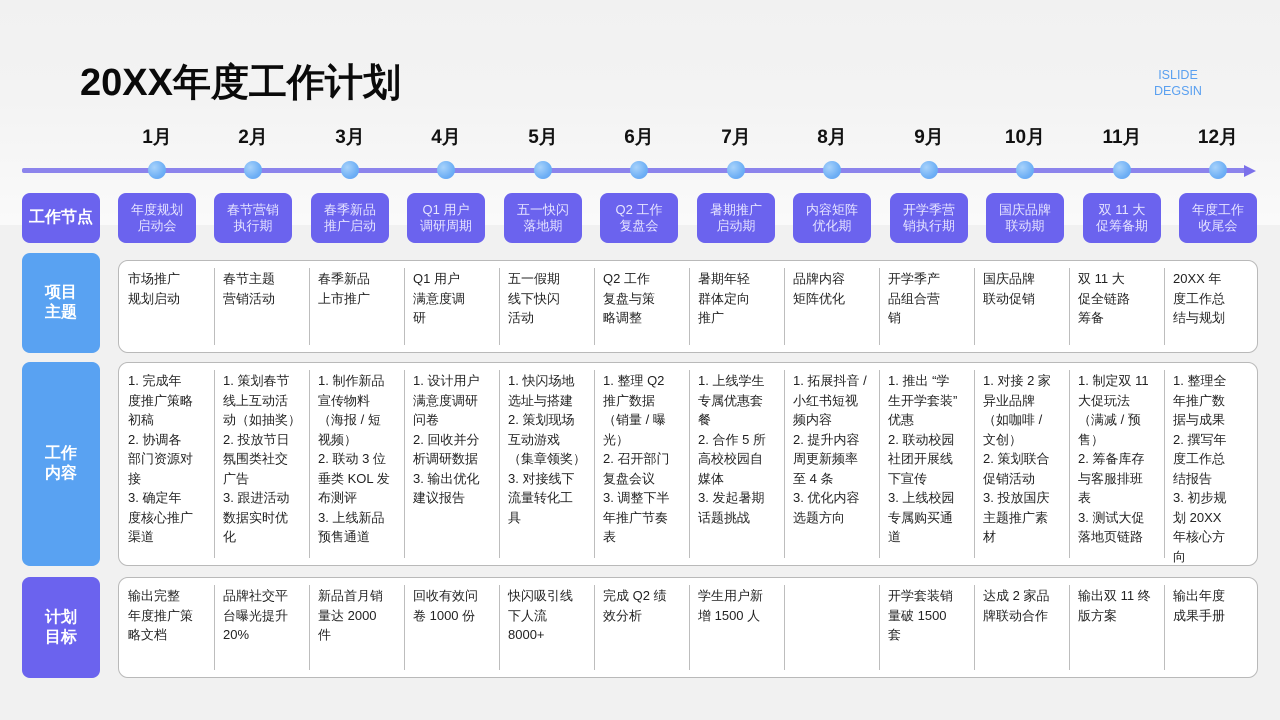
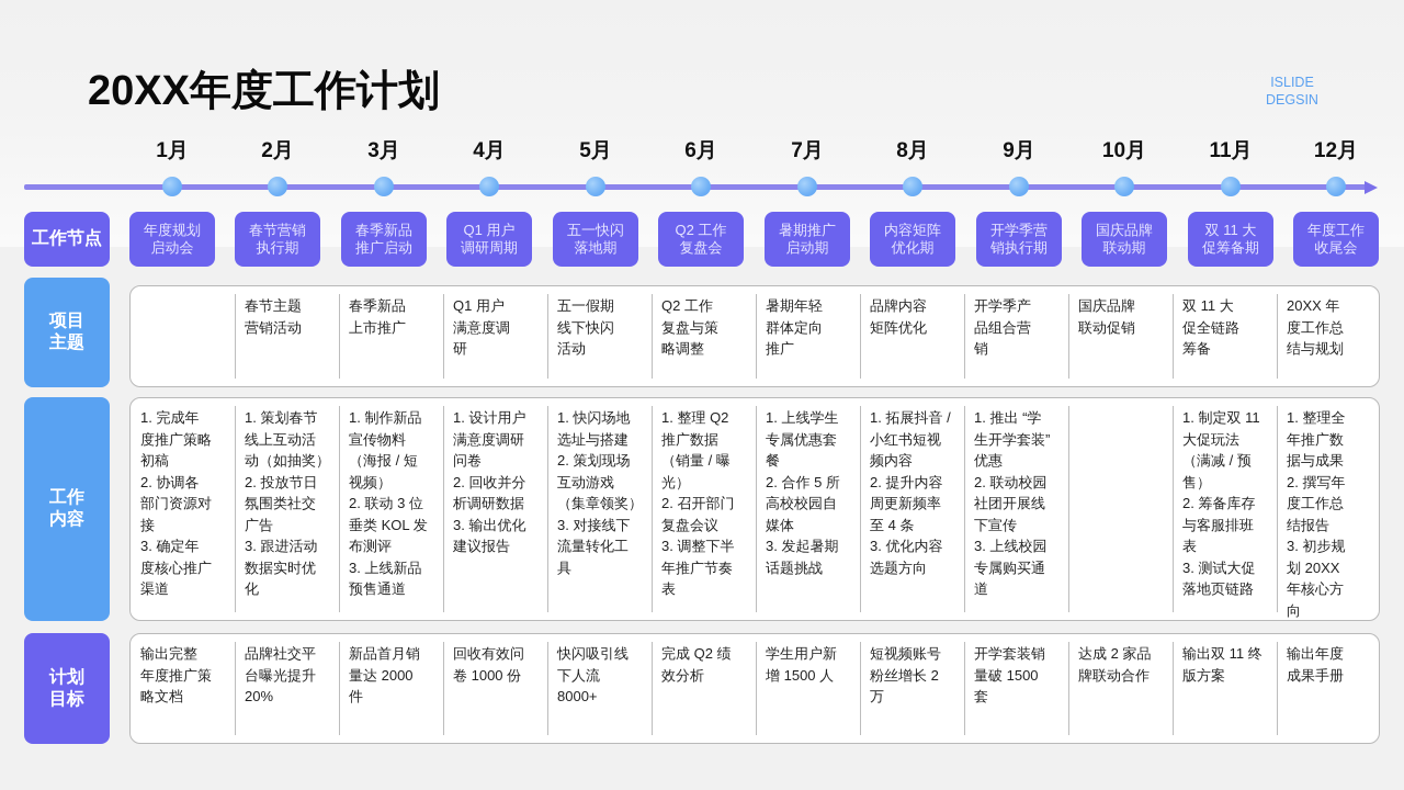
  20XX年度工作计划
  ISLIDE
  DEGSIN
  1月
  2月
  3月
  4月
  5月
  6月
  7月
  8月
  9月
  10月
  11月
  12月
  工作节点
  项目
  主题
  工作
  内容
  计划
  目标
  年度规划
  启动会
  春节营销
  执行期
  春季新品
  推广启动
  Q1 用户
  调研周期
  五一快闪
  落地期
  Q2 工作
  复盘会
  暑期推广
  启动期
  内容矩阵
  优化期
  开学季营
  销执行期
  国庆品牌
  联动期
  双 11 大
  促筹备期
  年度工作
  收尾会
- 市场推广
- 规划启动
  春节主题
  营销活动
  春季新品
  上市推广
  Q1 用户
  满意度调
  研
  五一假期
  线下快闪
  活动
  Q2 工作
  复盘与策
  略调整
  暑期年轻
  群体定向
  推广
  品牌内容
  矩阵优化
  开学季产
  品组合营
  销
  国庆品牌
  联动促销
  双 11 大
  促全链路
  筹备
  20XX 年
  度工作总
  结与规划
  1. 完成年
  度推广策略
  初稿
  2. 协调各
  部门资源对
  接
  3. 确定年
  度核心推广
  渠道
  1. 策划春节
  线上互动活
  动（如抽奖）
  2. 投放节日
  氛围类社交
  广告
  3. 跟进活动
  数据实时优
  化
  1. 制作新品
  宣传物料
  （海报 / 短
  视频）
  2. 联动 3 位
  垂类 KOL 发
  布测评
  3. 上线新品
  预售通道
  1. 设计用户
  满意度调研
  问卷
  2. 回收并分
  析调研数据
  3. 输出优化
  建议报告
  1. 快闪场地
  选址与搭建
  2. 策划现场
  互动游戏
  （集章领奖）
  3. 对接线下
  流量转化工
  具
  1. 整理 Q2
  推广数据
  （销量 / 曝
  光）
  2. 召开部门
  复盘会议
  3. 调整下半
  年推广节奏
  表
  1. 上线学生
  专属优惠套
  餐
  2. 合作 5 所
  高校校园自
  媒体
  3. 发起暑期
  话题挑战
  1. 拓展抖音 /
  小红书短视
  频内容
  2. 提升内容
  周更新频率
  至 4 条
  3. 优化内容
  选题方向
  1. 推出 “学
  生开学套装”
  优惠
  2. 联动校园
  社团开展线
  下宣传
  3. 上线校园
  专属购买通
  道
- 1. 对接 2 家
- 异业品牌
- （如咖啡 /
- 文创）
- 2. 策划联合
- 促销活动
- 3. 投放国庆
- 主题推广素
- 材
  1. 制定双 11
  大促玩法
  （满减 / 预
  售）
  2. 筹备库存
  与客服排班
  表
  3. 测试大促
  落地页链路
  1. 整理全
  年推广数
  据与成果
  2. 撰写年
  度工作总
  结报告
  3. 初步规
  划 20XX
  年核心方
  向
  输出完整
  年度推广策
  略文档
  品牌社交平
  台曝光提升
  20%
  新品首月销
  量达 2000
  件
  回收有效问
  卷 1000 份
  快闪吸引线
  下人流
  8000+
  完成 Q2 绩
  效分析
  学生用户新
  增 1500 人
+ 短视频账号
+ 粉丝增长 2
+ 万
  开学套装销
  量破 1500
  套
  达成 2 家品
  牌联动合作
  输出双 11 终
  版方案
  输出年度
  成果手册
